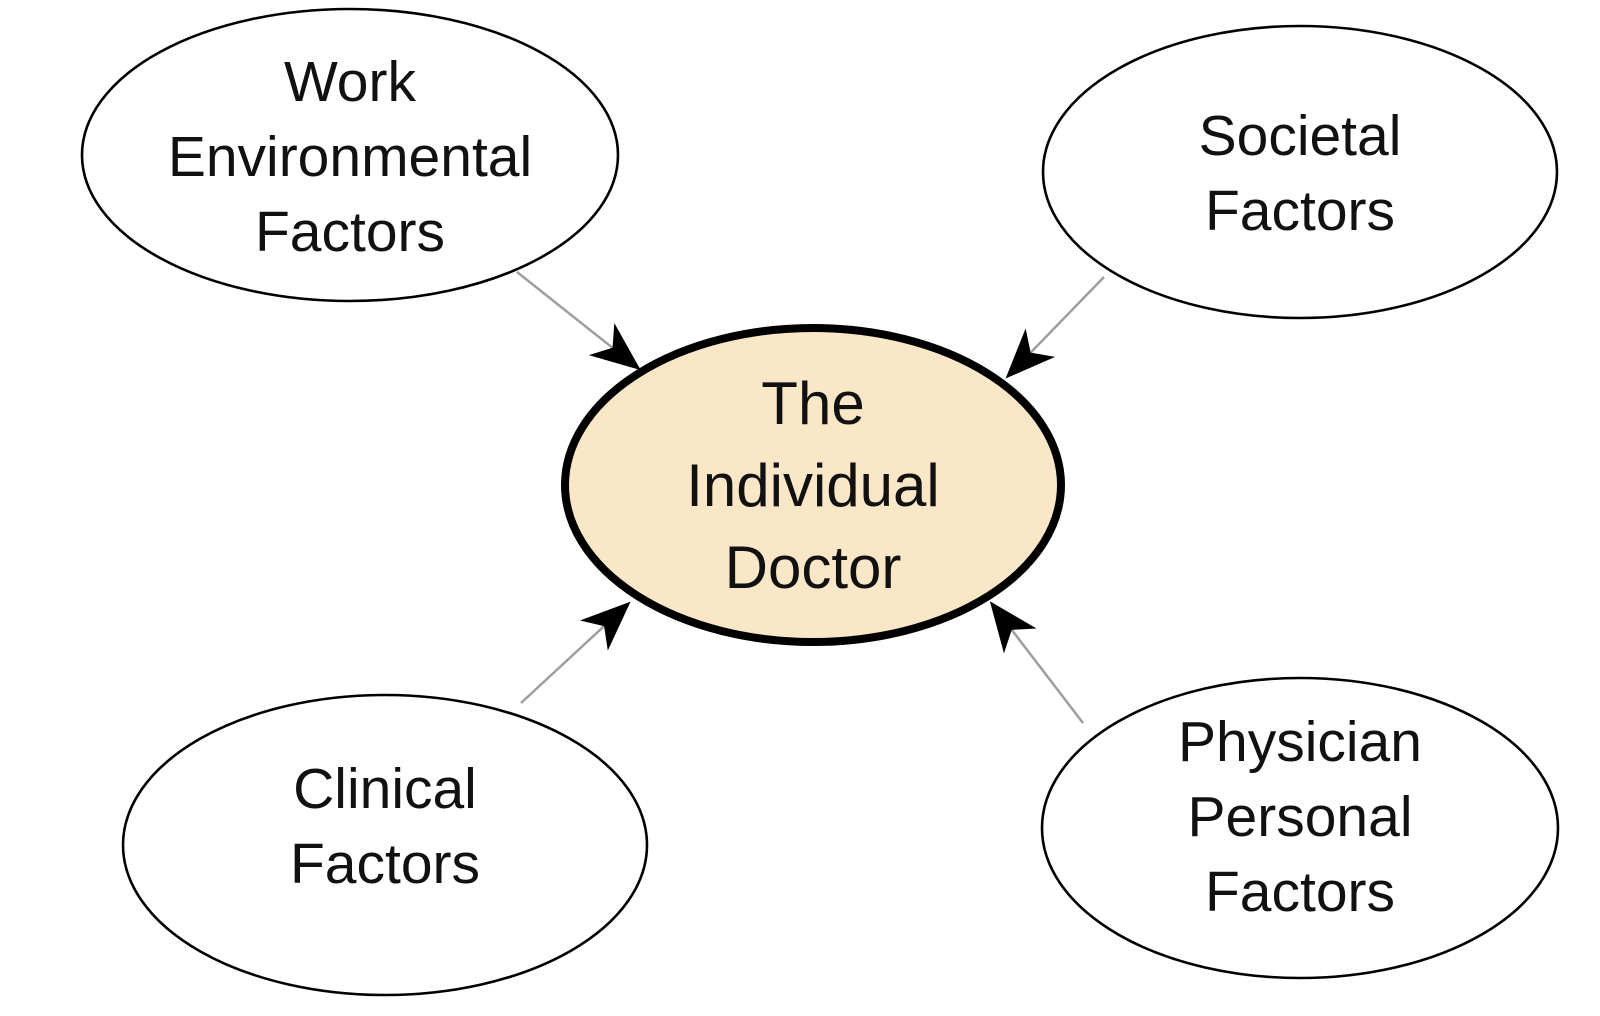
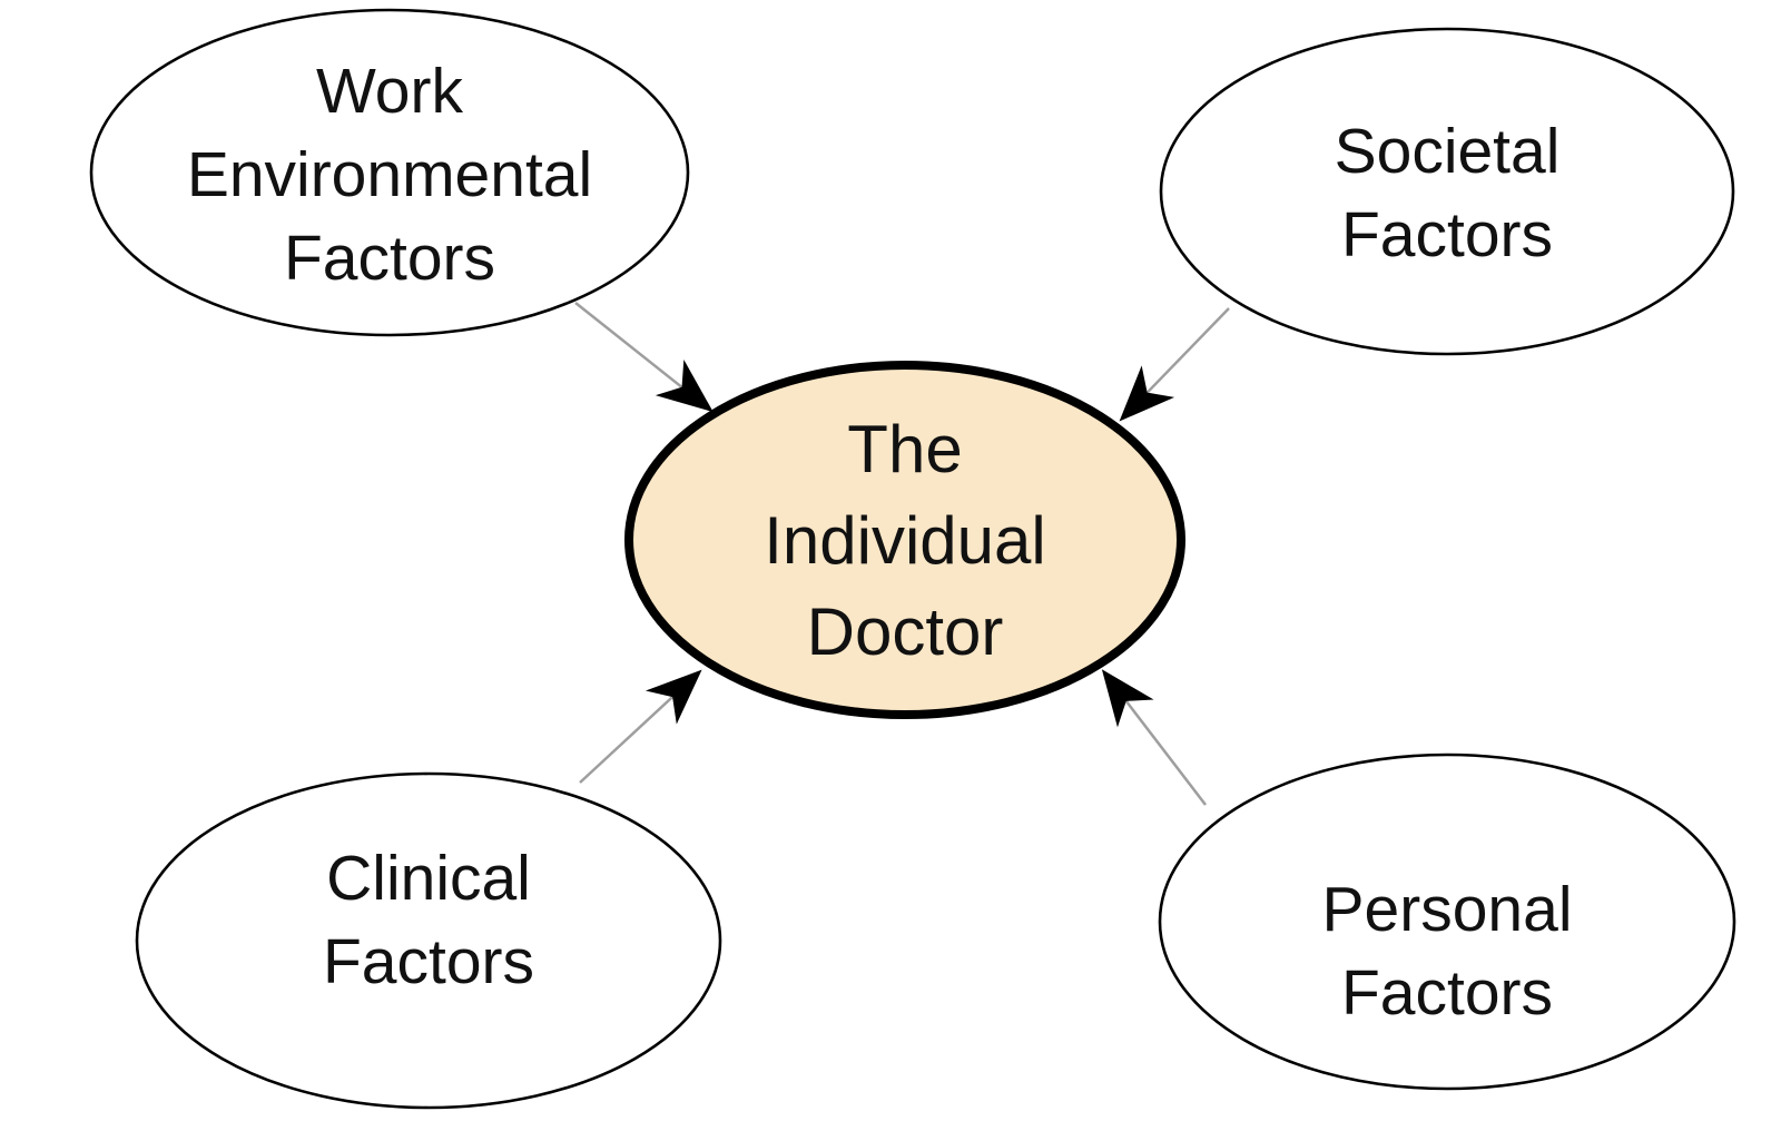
  Work
  Environmental
  Factors
  Societal
  Factors
  Clinical
  Factors
- Physician
  Personal
  Factors
  The
  Individual
  Doctor
